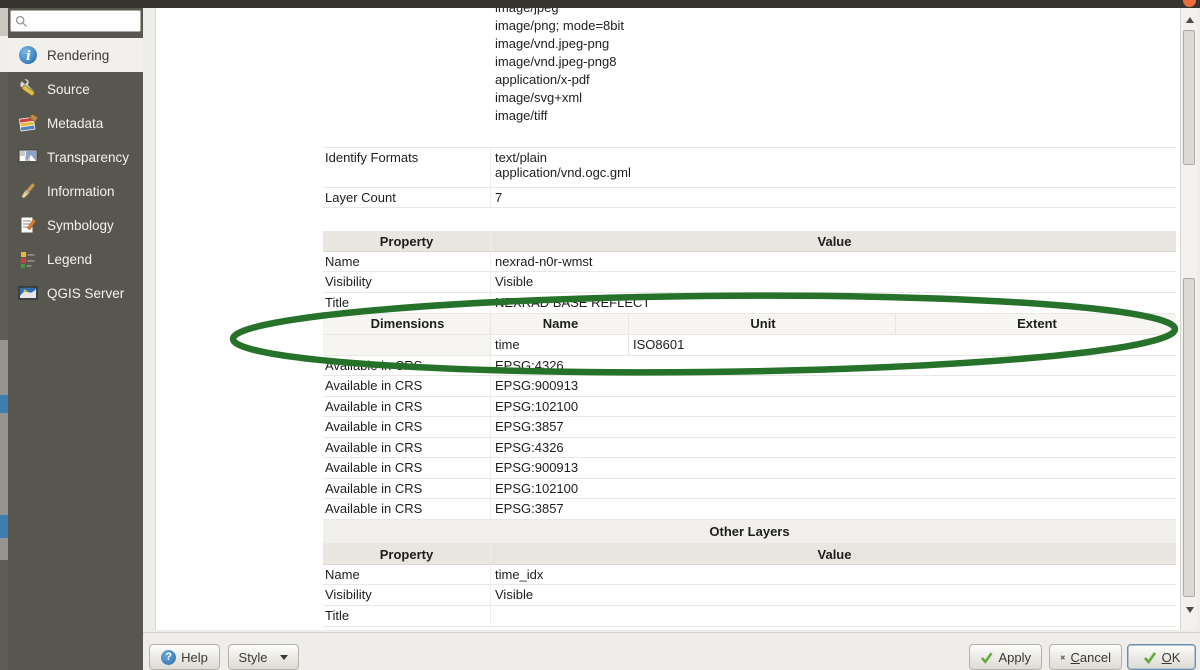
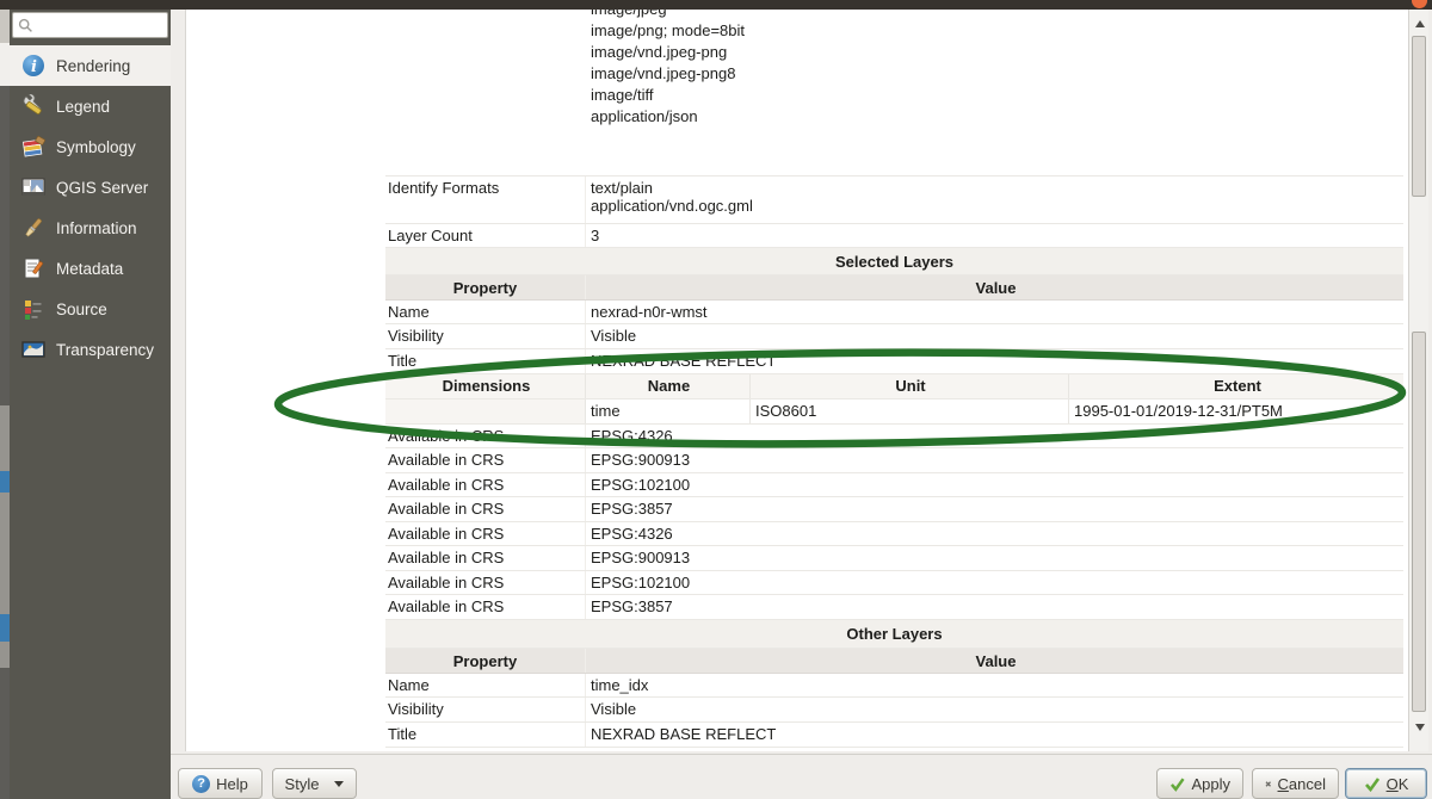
  i
  Rendering
- Source
+ Legend
- Metadata
+ Symbology
- Transparency
+ QGIS Server
  Information
- Symbology
+ Metadata
- Legend
+ Source
- QGIS Server
+ Transparency
  image/jpeg
  image/png; mode=8bit
  image/vnd.jpeg-png
  image/vnd.jpeg-png8
- application/x-pdf
- image/svg+xml
  image/tiff
+ application/json
  Identify Formats
  text/plain
  application/vnd.ogc.gml
  Layer Count
- 7
+ 3
+ Selected Layers
  Property
  Value
  Name
  nexrad-n0r-wmst
  Visibility
  Visible
  Title
  Dimensions
  Name
  Unit
  Extent
  time
  ISO8601
+ 1995-01-01/2019-12-31/PT5M
  EPSG:4326
  Available in CRS
  EPSG:900913
  Available in CRS
  EPSG:102100
  Available in CRS
  EPSG:3857
  Available in CRS
  EPSG:4326
  Available in CRS
  EPSG:900913
  Available in CRS
  EPSG:102100
  Available in CRS
  EPSG:3857
  Other Layers
  Property
  Value
  Name
  time_idx
  Visibility
  Visible
  Title
+ NEXRAD BASE REFLECT
  ?
  Help
  Style
  Apply
  Cancel
  OK
